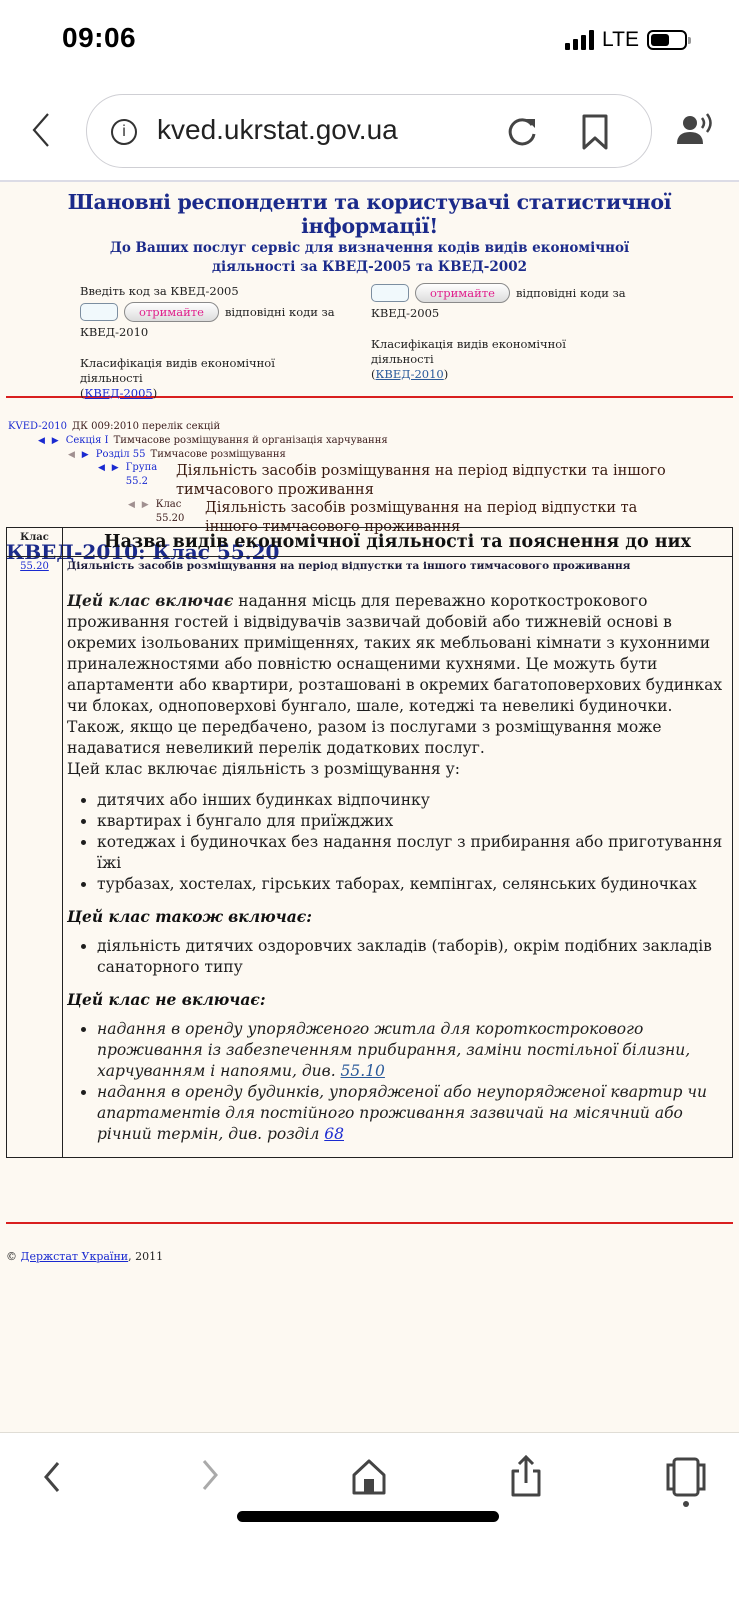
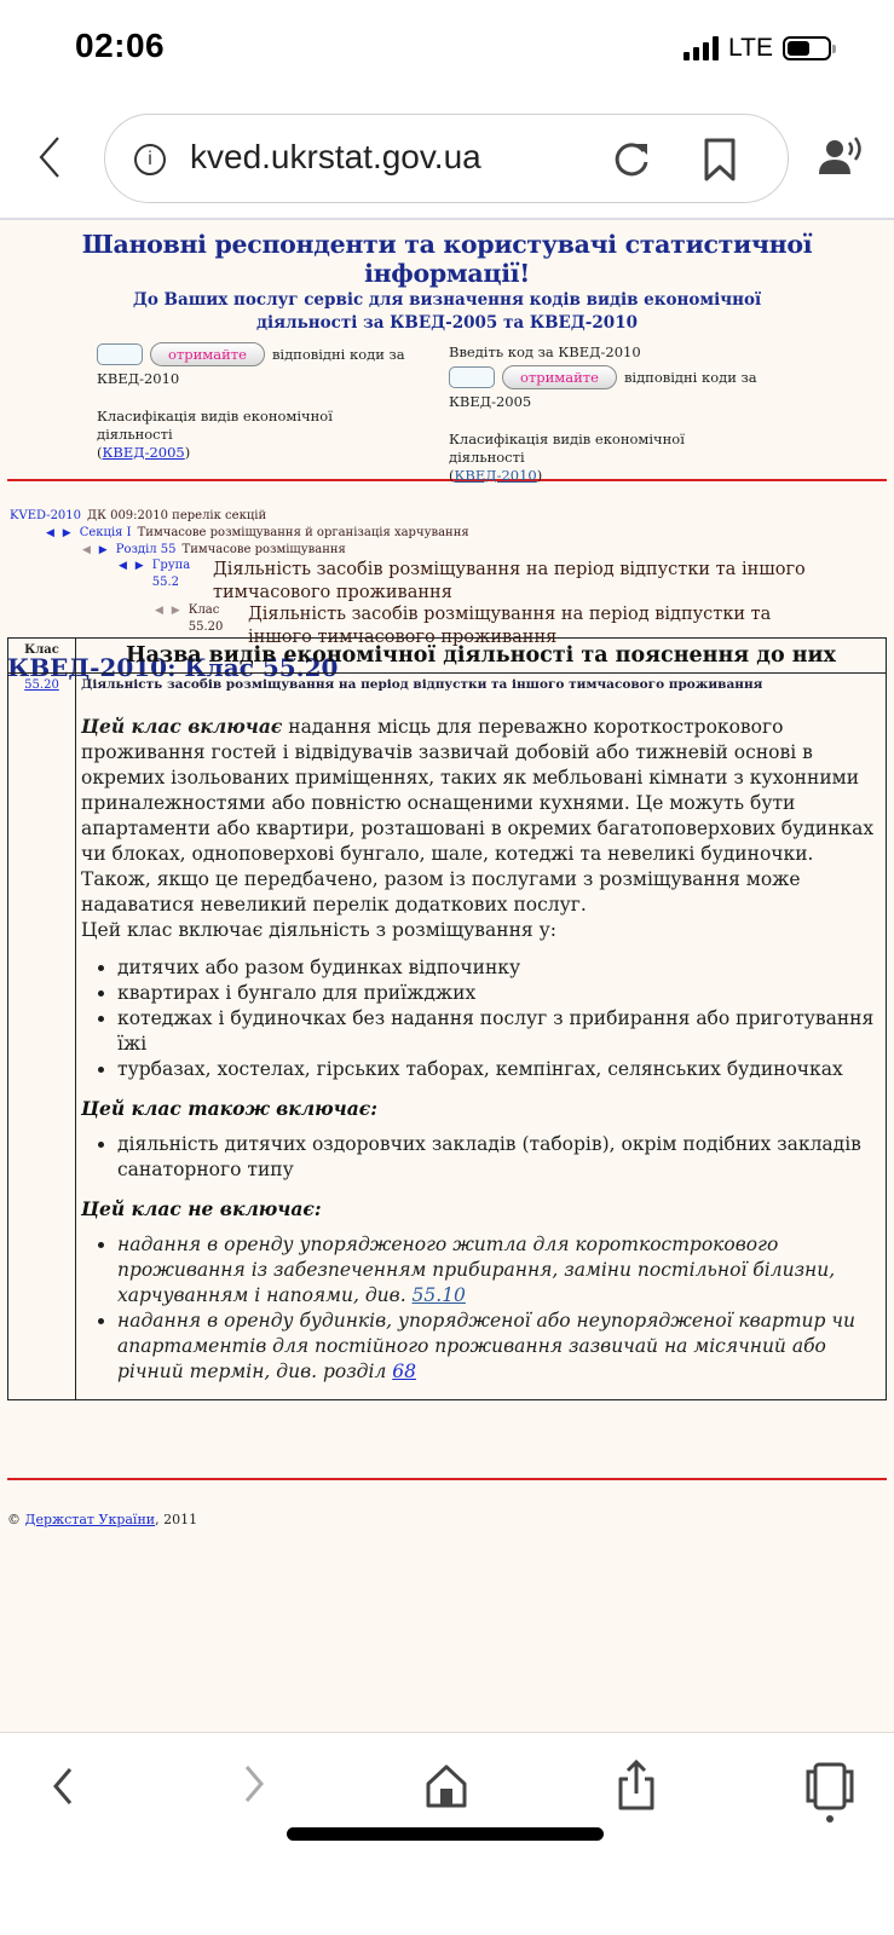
- 09:06
+ 02:06
  LTE
  i
  kved.ukrstat.gov.ua
  Шановні респонденти та користувачі статистичної інформації!
  До Ваших послуг сервіс для визначення кодів видів економічної
- діяльності за КВЕД-2005 та КВЕД-2002
+ діяльності за КВЕД-2005 та КВЕД-2010
- Введіть код за КВЕД-2005
  отримайте
  відповідні коди за
  КВЕД-2010
  Класифікація видів економічної діяльності
  (КВЕД-2005)
+ Введіть код за КВЕД-2010
  отримайте
  відповідні коди за
  КВЕД-2005
  Класифікація видів економічної діяльності
  (КВЕД-2010)
  KVED-2010
  ДК 009:2010 перелік секцій
  ◀ ▶
  Секція I
  Тимчасове розміщування й організація харчування
  ◀ ▶
  Розділ 55
  Тимчасове розміщування
  ◀ ▶
  Група
  55.2
  Діяльність засобів розміщування на період відпустки та іншого тимчасового проживання
  ◀ ▶
  Клас
  55.20
  Діяльність засобів розміщування на період відпустки та іншого тимчасового проживання
  КВЕД-2010: Клас 55.20
  Клас	Назва видів економічної діяльності та пояснення до них
- 55.20	Діяльність засобів розміщування на період відпустки та іншого тимчасового проживання Цей клас включає надання місць для переважно короткострокового проживання гостей і відвідувачів зазвичай добовій або тижневій основі в окремих ізольованих приміщеннях, таких як мебльовані кімнати з кухонними приналежностями або повністю оснащеними кухнями. Це можуть бути апартаменти або квартири, розташовані в окремих багатоповерхових будинках чи блоках, одноповерхові бунгало, шале, котеджі та невеликі будиночки. Також, якщо це передбачено, разом із послугами з розміщування може надаватися невеликий перелік додаткових послуг. Цей клас включає діяльність з розміщування у: дитячих або інших будинках відпочинку квартирах і бунгало для приїжджих котеджах і будиночках без надання послуг з прибирання або приготування їжі турбазах, хостелах, гірських таборах, кемпінгах, селянських будиночках Цей клас також включає: діяльність дитячих оздоровчих закладів (таборів), окрім подібних закладів санаторного типу Цей клас не включає: надання в оренду упорядженого житла для короткострокового проживання із забезпеченням прибирання, заміни постільної білизни, харчуванням і напоями, див. 55.10 надання в оренду будинків, упорядженої або неупорядженої квартир чи апартаментів для постійного проживання зазвичай на місячний або річний термін, див. розділ 68
+ 55.20	Діяльність засобів розміщування на період відпустки та іншого тимчасового проживання Цей клас включає надання місць для переважно короткострокового проживання гостей і відвідувачів зазвичай добовій або тижневій основі в окремих ізольованих приміщеннях, таких як мебльовані кімнати з кухонними приналежностями або повністю оснащеними кухнями. Це можуть бути апартаменти або квартири, розташовані в окремих багатоповерхових будинках чи блоках, одноповерхові бунгало, шале, котеджі та невеликі будиночки. Також, якщо це передбачено, разом із послугами з розміщування може надаватися невеликий перелік додаткових послуг. Цей клас включає діяльність з розміщування у: дитячих або разом будинках відпочинку квартирах і бунгало для приїжджих котеджах і будиночках без надання послуг з прибирання або приготування їжі турбазах, хостелах, гірських таборах, кемпінгах, селянських будиночках Цей клас також включає: діяльність дитячих оздоровчих закладів (таборів), окрім подібних закладів санаторного типу Цей клас не включає: надання в оренду упорядженого житла для короткострокового проживання із забезпеченням прибирання, заміни постільної білизни, харчуванням і напоями, див. 55.10 надання в оренду будинків, упорядженої або неупорядженої квартир чи апартаментів для постійного проживання зазвичай на місячний або річний термін, див. розділ 68
  © Держстат України, 2011
